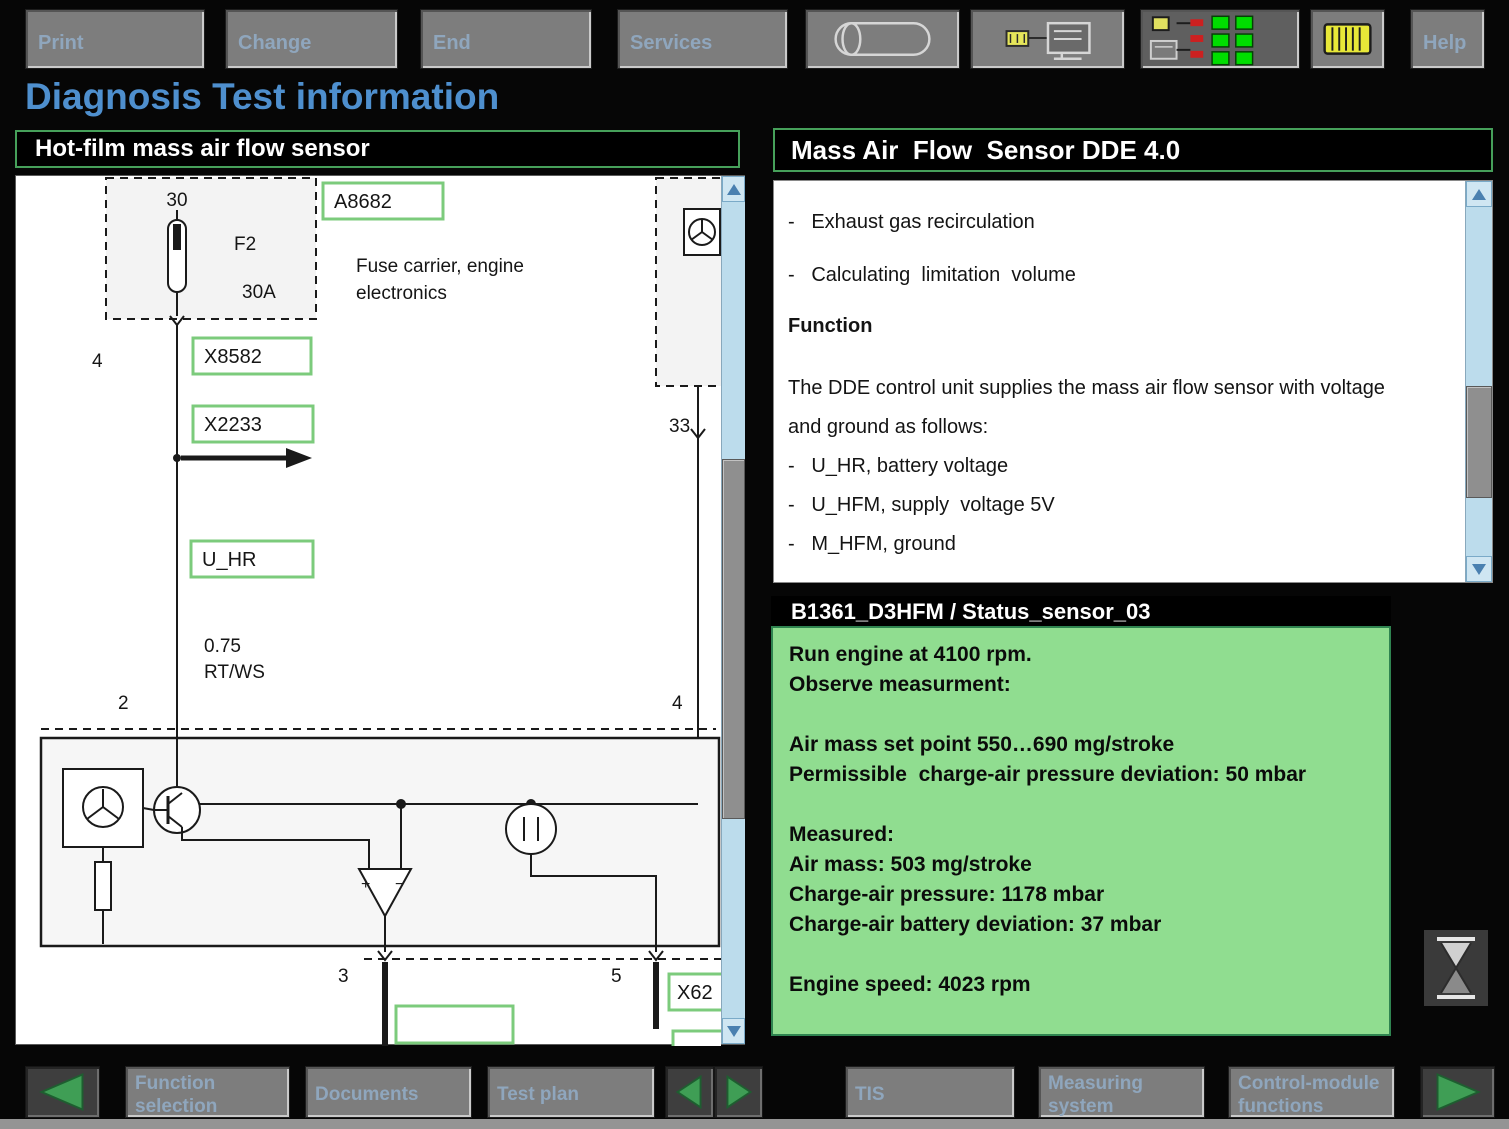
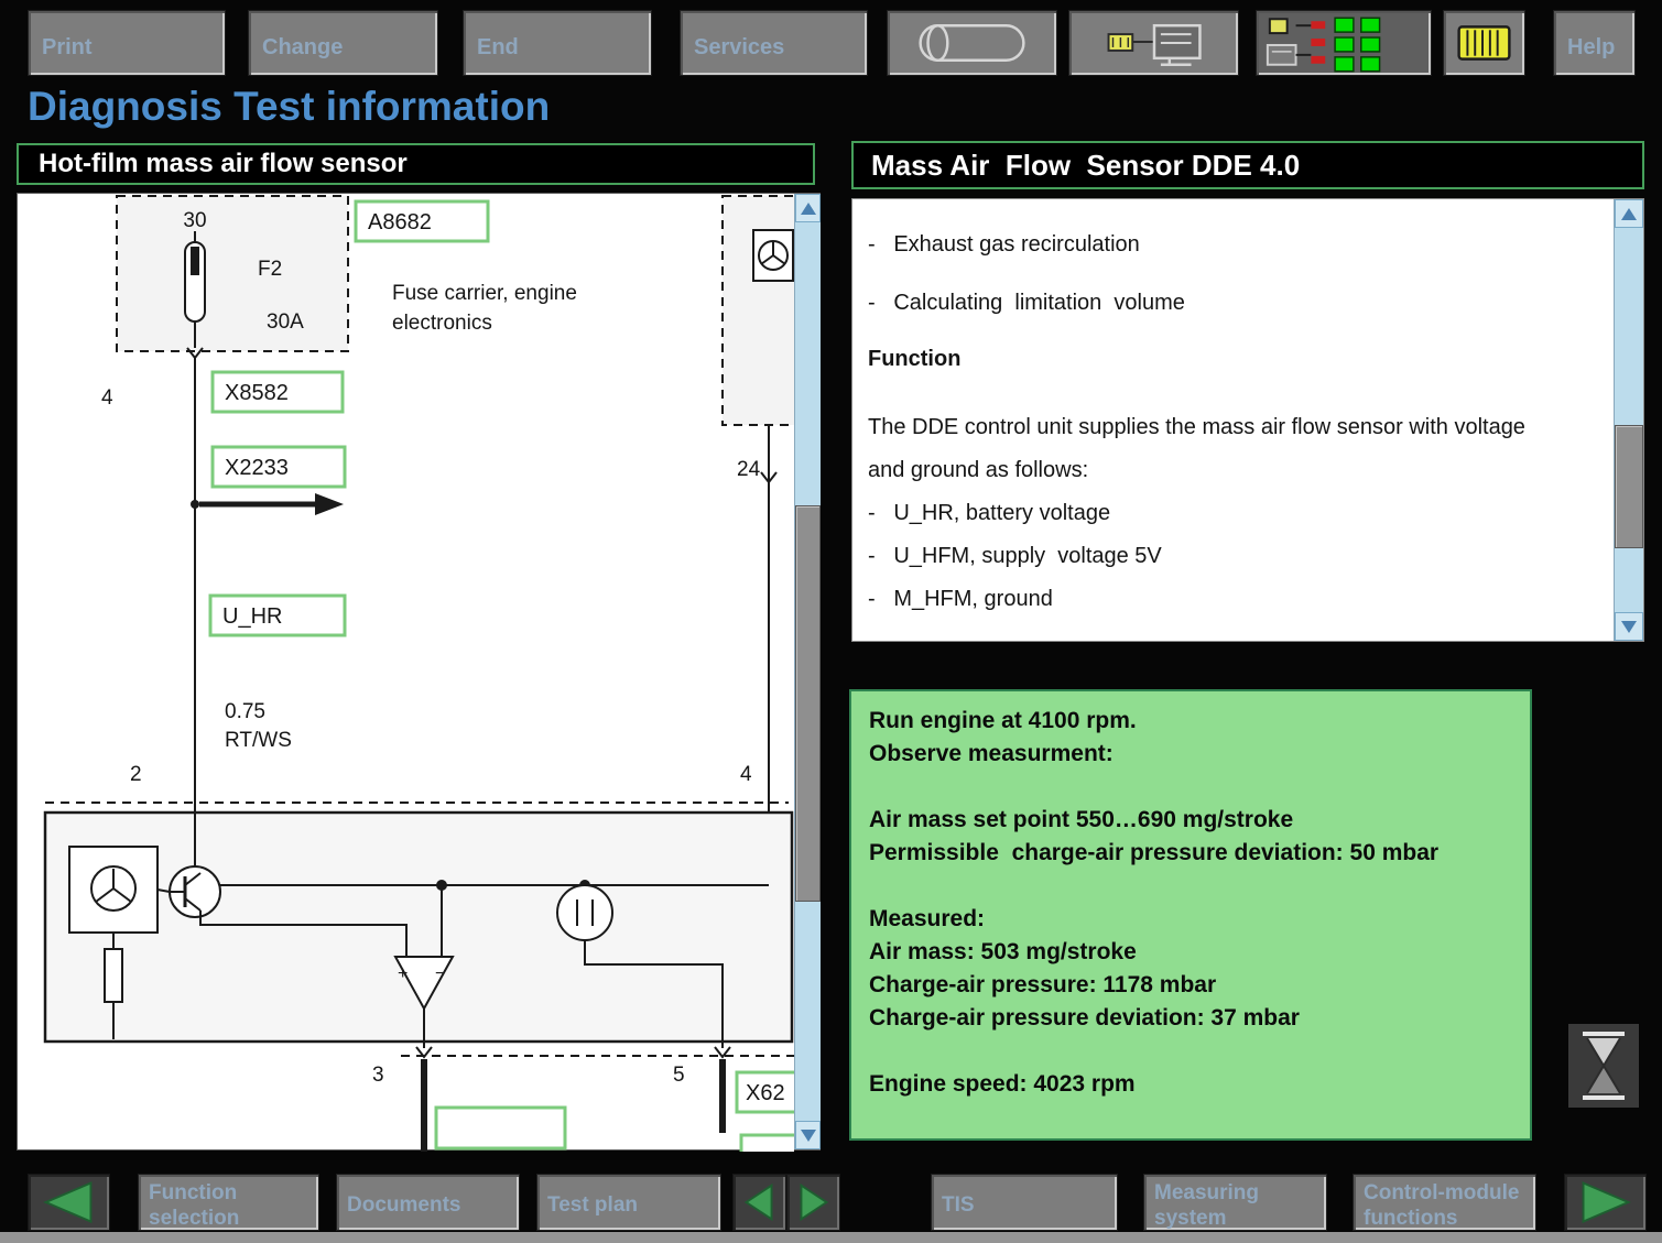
  Print
  Change
  End
  Services
  Help
  Diagnosis Test information
  Hot-film mass air flow sensor
  30
  F2
  30A
  A8682
  Fuse carrier, engine
  electronics
  4
  X8582
  X2233
  U_HR
  0.75
  RT/WS
  2
  4
- 33
+ 24
  +
  −
  3
  5
  X62
  Mass Air Flow Sensor DDE 4.0
  - Exhaust gas recirculation
  - Calculating limitation volume
  Function
  The DDE control unit supplies the mass air flow sensor with voltage
  and ground as follows:
  - U_HR, battery voltage
  - U_HFM, supply voltage 5V
  - M_HFM, ground
- B1361_D3HFM / Status_sensor_03
  Run engine at 4100 rpm.
  Observe measurment:
  Air mass set point 550…690 mg/stroke
  Permissible charge-air pressure deviation: 50 mbar
  Measured:
  Air mass: 503 mg/stroke
  Charge-air pressure: 1178 mbar
- Charge-air battery deviation: 37 mbar
+ Charge-air pressure deviation: 37 mbar
  Engine speed: 4023 rpm
  Function
  selection
  Documents
  Test plan
  TIS
  Measuring
  system
  Control-module
  functions
